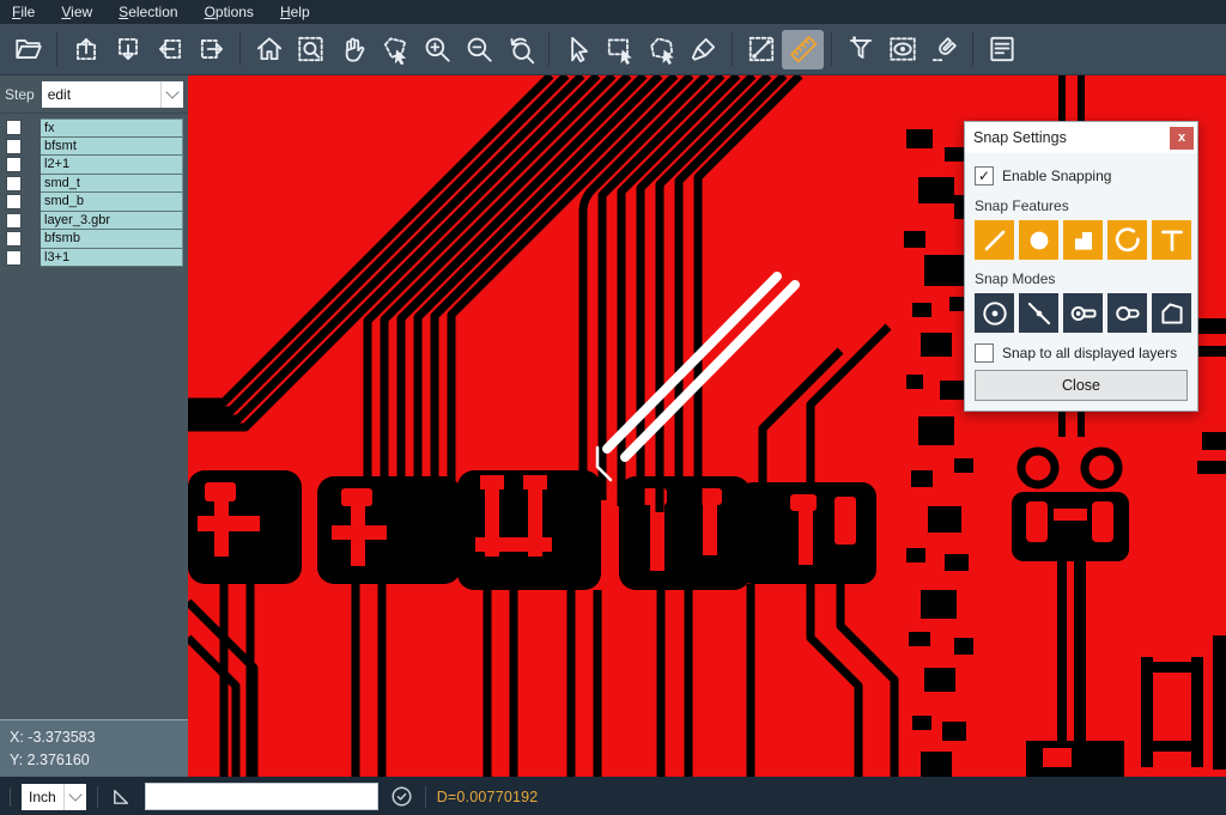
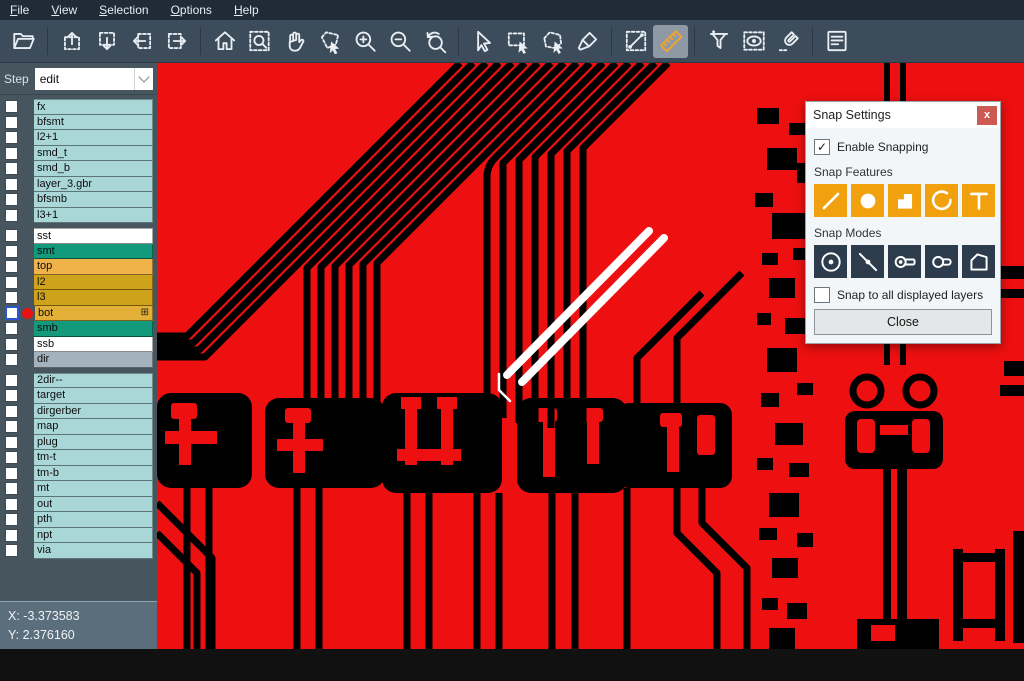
  File
  View
  Selection
  Options
  Help
  Step
  edit
  fx
  bfsmt
  l2+1
  smd_t
  smd_b
  layer_3.gbr
  bfsmb
  l3+1
+ sst
+ smt
+ top
+ l2
+ l3
+ bot
+ ⊞
+ smb
+ ssb
+ dir
+ 2dir--
+ target
+ dirgerber
+ map
+ plug
+ tm-t
+ tm-b
+ mt
+ out
+ pth
+ npt
+ via
  X: -3.373583
  Y: 2.376160
  Snap Settings
  x
  Enable Snapping
  Snap Features
  Snap Modes
  Snap to all displayed layers
  Close
- Inch
- D=0.00770192
